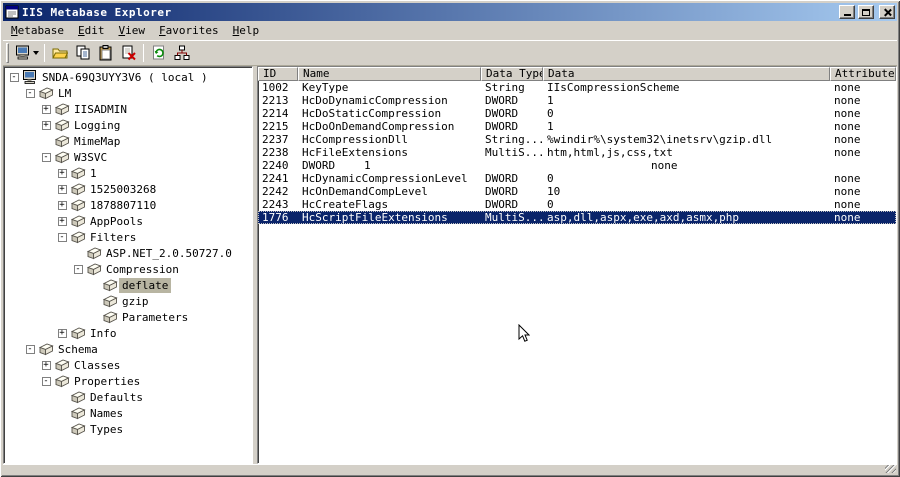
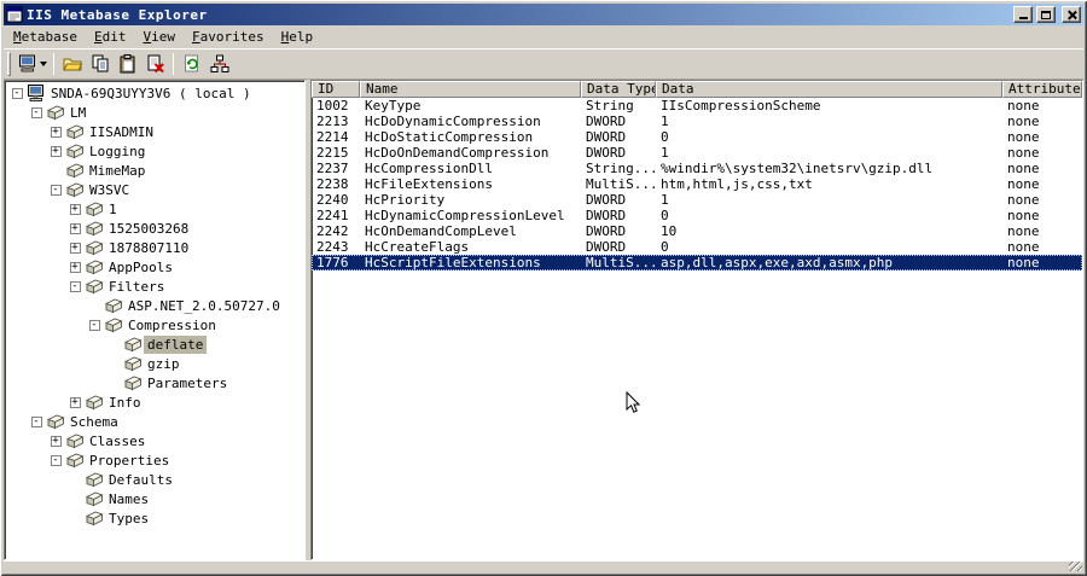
  IIS Metabase Explorer
  Metabase
  Edit
  View
  Favorites
  Help
  -
  SNDA-69Q3UYY3V6 ( local )
  -
  LM
  +
  IISADMIN
  +
  Logging
  MimeMap
  -
  W3SVC
  +
  1
  +
  1525003268
  +
  1878807110
  +
  AppPools
  -
  Filters
  ASP.NET_2.0.50727.0
  -
  Compression
  deflate
  gzip
  Parameters
  +
  Info
  -
  Schema
  +
  Classes
  -
  Properties
  Defaults
  Names
  Types
  ID
  Name
  Data Type
  Data
  Attribute
  1002
  KeyType
  String
  IIsCompressionScheme
  none
  2213
  HcDoDynamicCompression
  DWORD
  1
  none
  2214
  HcDoStaticCompression
  DWORD
  0
  none
  2215
  HcDoOnDemandCompression
  DWORD
  1
  none
  2237
  HcCompressionDll
  String...
  %windir%\system32\inetsrv\gzip.dll
  none
  2238
  HcFileExtensions
  MultiS...
  htm,html,js,css,txt
  none
  2240
+ HcPriority
  DWORD
  1
  none
  2241
  HcDynamicCompressionLevel
  DWORD
  0
  none
  2242
  HcOnDemandCompLevel
  DWORD
  10
  none
  2243
  HcCreateFlags
  DWORD
  0
  none
  1776
  HcScriptFileExtensions
  MultiS...
  asp,dll,aspx,exe,axd,asmx,php
  none
